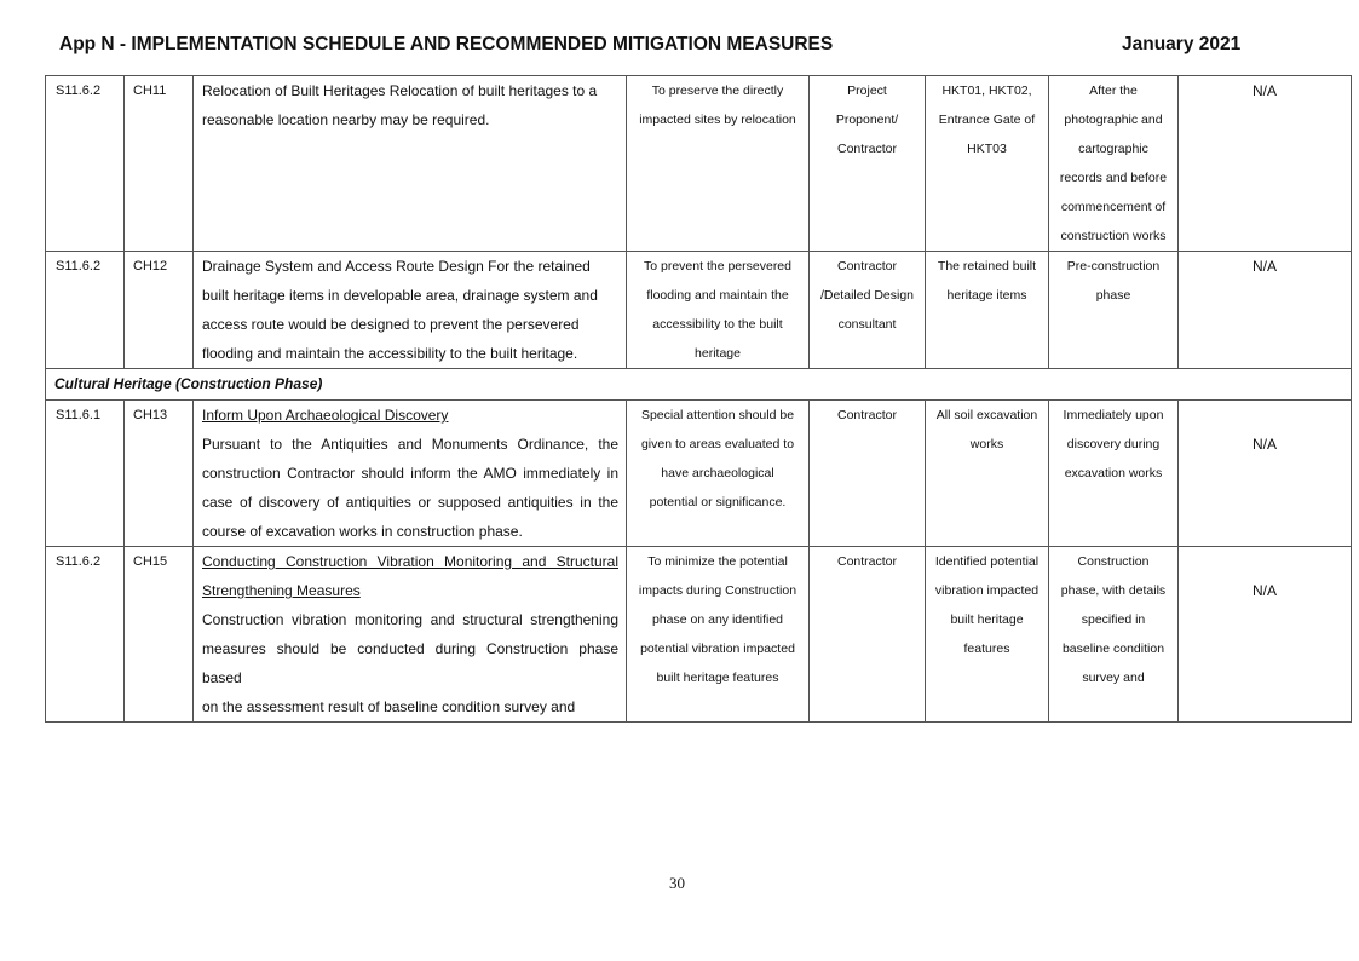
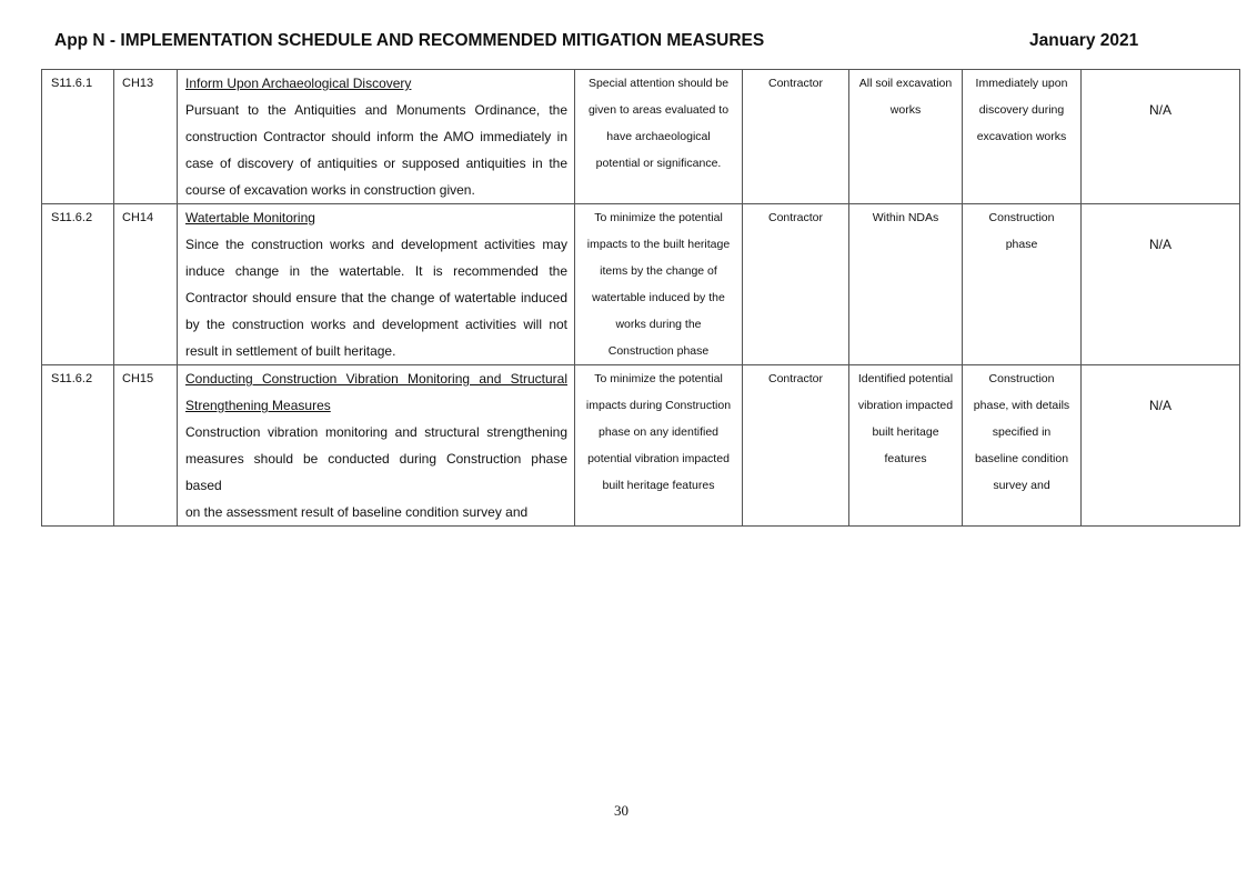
  App N - IMPLEMENTATION SCHEDULE AND RECOMMENDED MITIGATION MEASURES
  January 2021
- S11.6.2	CH11	Relocation of Built Heritages Relocation of built heritages to areasonable location nearby may be required.	To preserve the directlyimpacted sites by relocation	ProjectProponent/Contractor	HKT01, HKT02,Entrance Gate ofHKT03	After thephotographic andcartographicrecords and beforecommencement ofconstruction works	N/A
- S11.6.2	CH12	Drainage System and Access Route Design For the retainedbuilt heritage items in developable area, drainage system andaccess route would be designed to prevent the perseveredflooding and maintain the accessibility to the built heritage.	To prevent the perseveredflooding and maintain theaccessibility to the builtheritage	Contractor/Detailed Designconsultant	The retained builtheritage items	Pre-constructionphase	N/A
- Cultural Heritage (Construction Phase)
- S11.6.1	CH13	Inform Upon Archaeological Discovery Pursuant to the Antiquities and Monuments Ordinance, theconstruction Contractor should inform the AMO immediately incase of discovery of antiquities or supposed antiquities in thecourse of excavation works in construction phase.	Special attention should begiven to areas evaluated tohave archaeologicalpotential or significance.	Contractor	All soil excavationworks	Immediately upondiscovery duringexcavation works	N/A
+ S11.6.1	CH13	Inform Upon Archaeological Discovery Pursuant to the Antiquities and Monuments Ordinance, theconstruction Contractor should inform the AMO immediately incase of discovery of antiquities or supposed antiquities in thecourse of excavation works in construction given.	Special attention should begiven to areas evaluated tohave archaeologicalpotential or significance.	Contractor	All soil excavationworks	Immediately upondiscovery duringexcavation works	N/A
+ S11.6.2	CH14	Watertable MonitoringSince the construction works and development activities mayinduce change in the watertable. It is recommended theContractor should ensure that the change of watertable inducedby the construction works and development activities will notresult in settlement of built heritage.	To minimize the potentialimpacts to the built heritageitems by the change ofwatertable induced by theworks during theConstruction phase	Contractor	Within NDAs	Constructionphase	N/A
  S11.6.2	CH15	Conducting Construction Vibration Monitoring and StructuralStrengthening MeasuresConstruction vibration monitoring and structural strengtheningmeasures should be conducted during Construction phase basedon the assessment result of baseline condition survey and	To minimize the potentialimpacts during Constructionphase on any identifiedpotential vibration impactedbuilt heritage features	Contractor	Identified potentialvibration impactedbuilt heritagefeatures	Constructionphase, with detailsspecified inbaseline conditionsurvey and	N/A
  30
